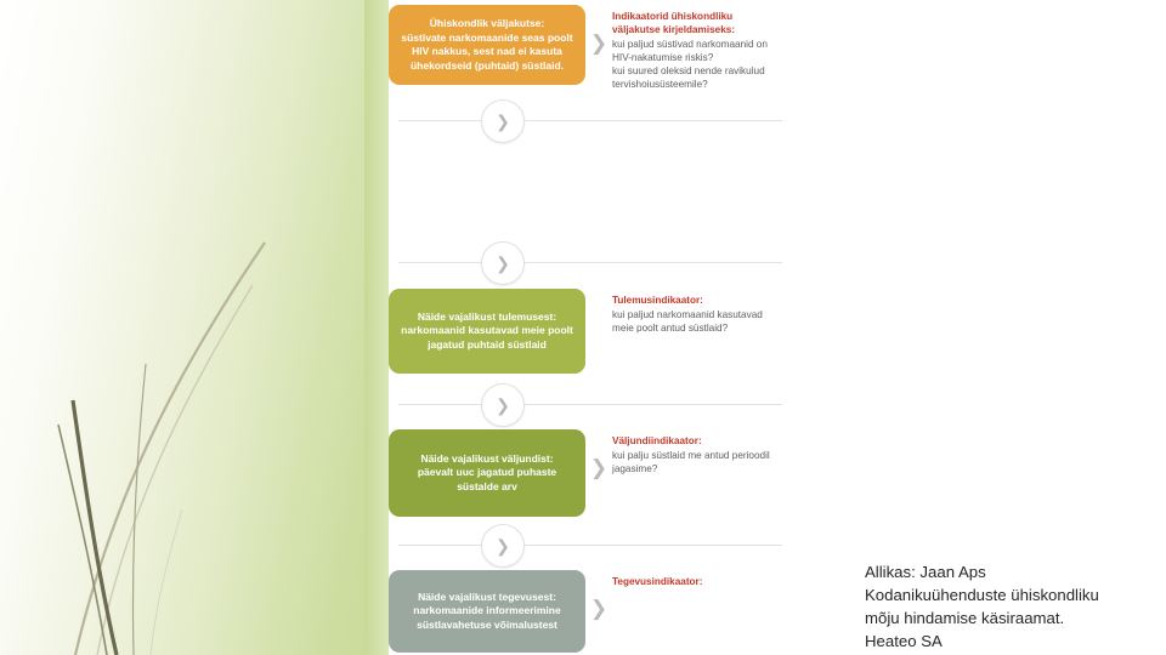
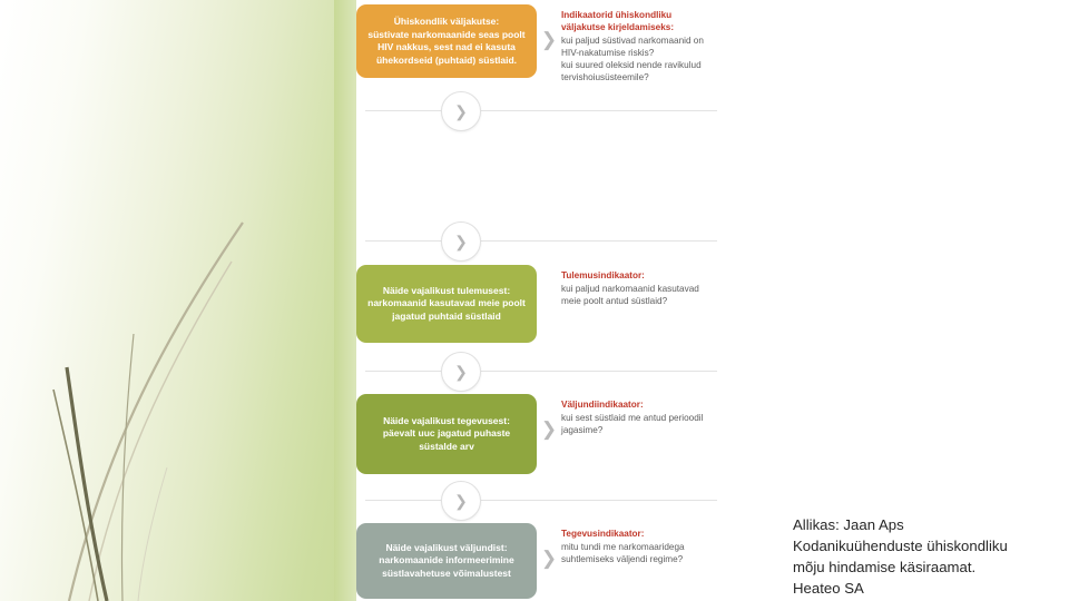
  Ühiskondlik väljakutse:
  süstivate narkomaanide seas poolt HIV nakkus, sest nad ei kasuta ühekordseid (puhtaid) süstlaid.
  ❯
  Indikaatorid ühiskondliku väljakutse kirjeldamiseks:
  kui paljud süstivad narkomaanid on HIV-nakatumise riskis?
  kui suured oleksid nende ravikulud tervishoiusüsteemile?
  ❯
  ❯
  Näide vajalikust tulemusest:
  narkomaanid kasutavad meie poolt jagatud puhtaid süstlaid
  Tulemusindikaator:
  kui paljud narkomaanid kasutavad meie poolt antud süstlaid?
  ❯
- Näide vajalikust väljundist:
+ Näide vajalikust tegevusest:
  päevalt uuc jagatud puhaste süstalde arv
  ❯
  Väljundiindikaator:
- kui palju süstlaid me antud perioodil jagasime?
+ kui sest süstlaid me antud perioodil jagasime?
  ❯
- Näide vajalikust tegevusest:
+ Näide vajalikust väljundist:
  narkomaanide informeerimine süstlavahetuse võimalustest
  ❯
  Tegevusindikaator:
+ mitu tundi me narkomaaridega suhtlemiseks väljendi regime?
  Allikas: Jaan Aps
  Kodanikuühenduste ühiskondliku
  mõju hindamise käsiraamat.
  Heateo SA
